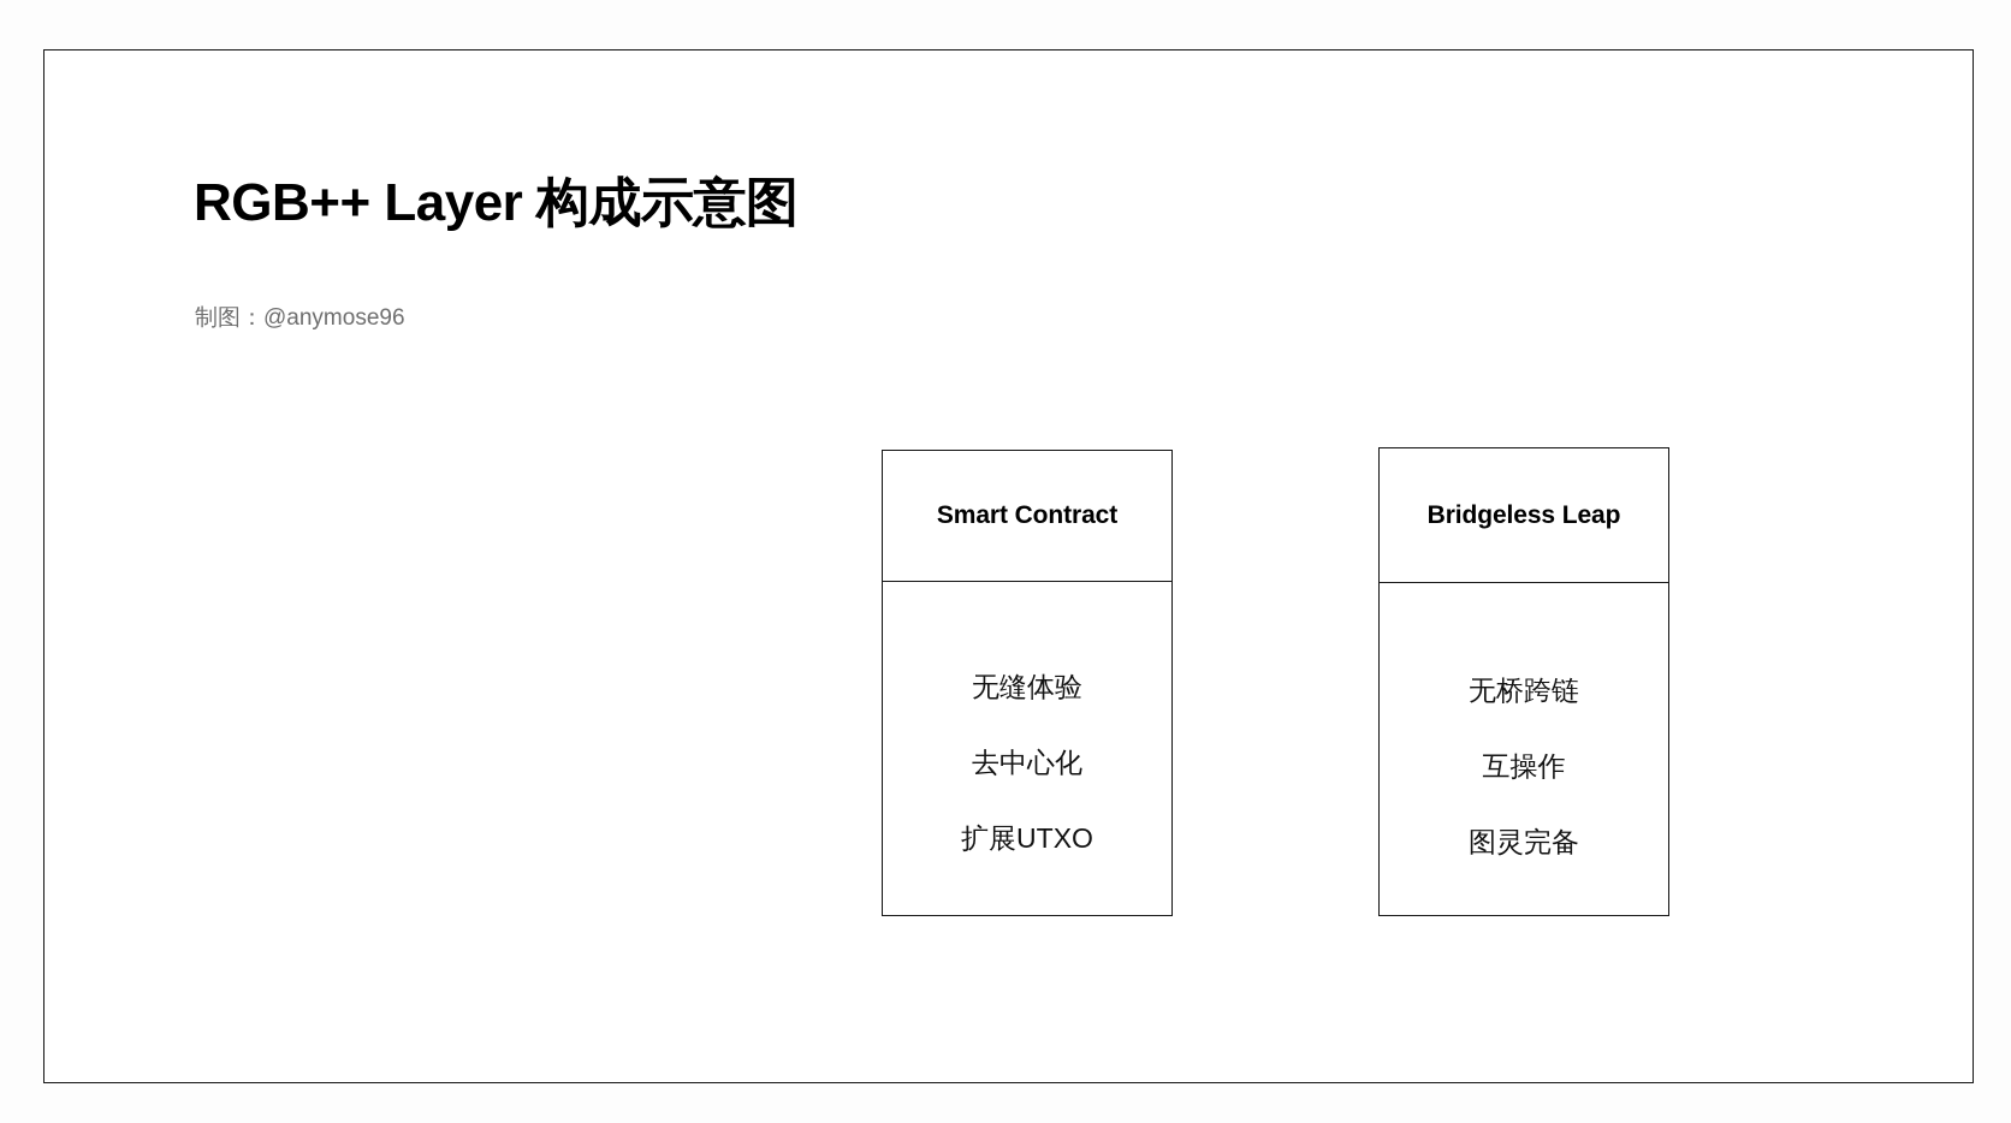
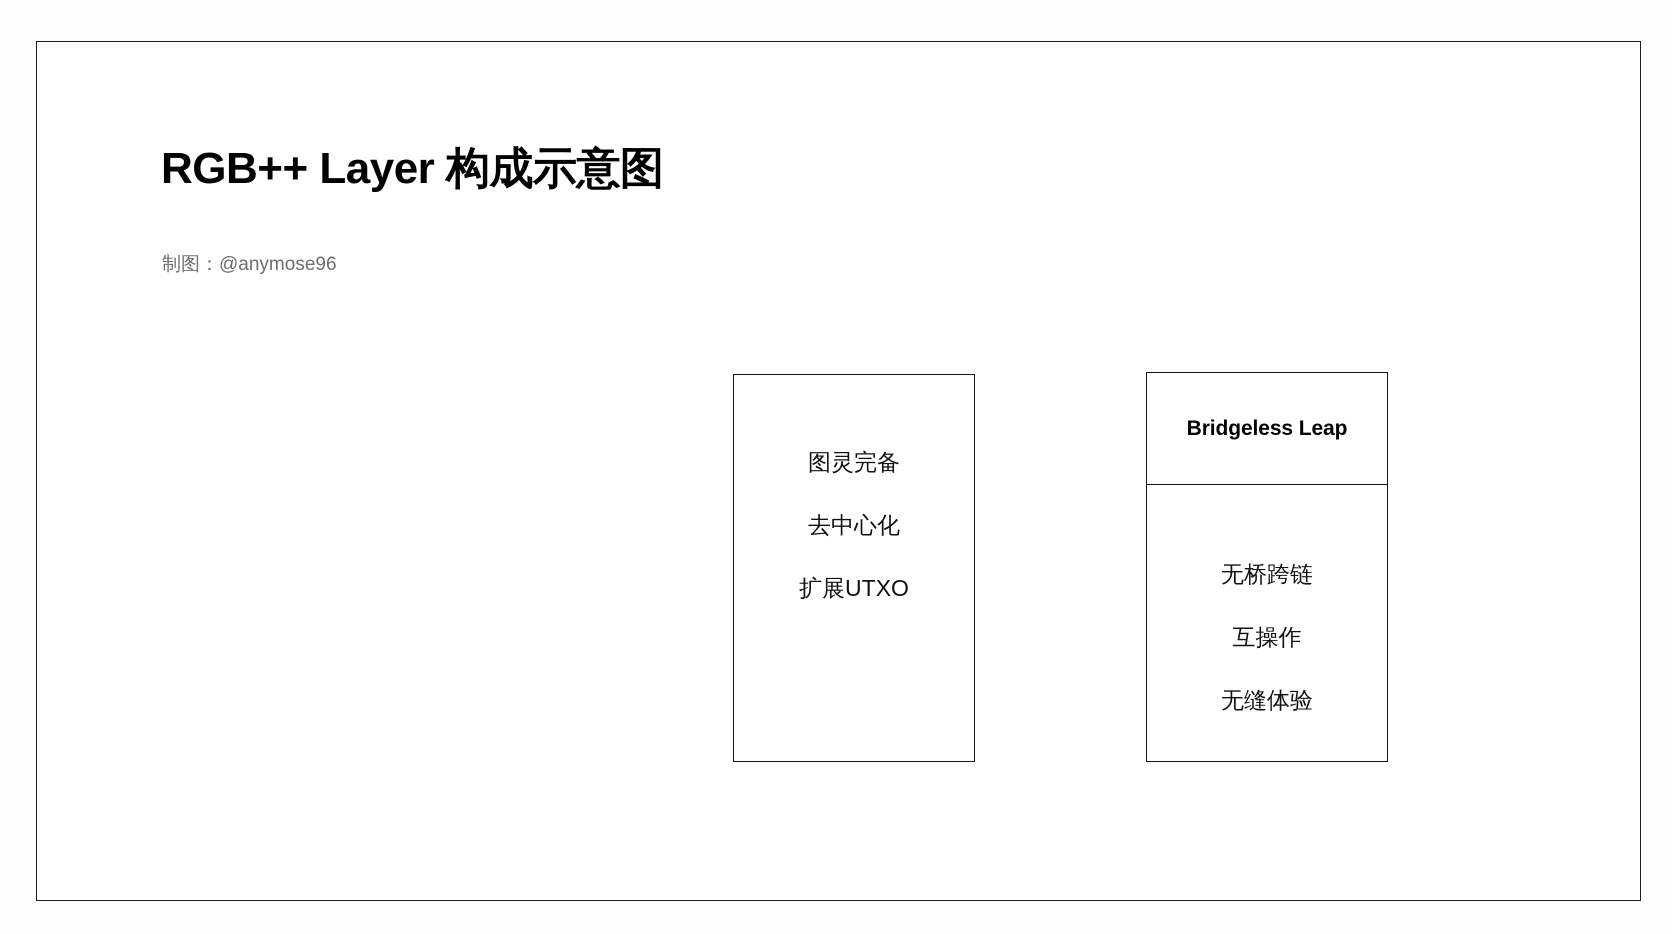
  RGB++ Layer 构成示意图
  制图：@anymose96
- Smart Contract
- 无缝体验
+ 图灵完备
  去中心化
  扩展UTXO
  Bridgeless Leap
  无桥跨链
  互操作
- 图灵完备
+ 无缝体验
